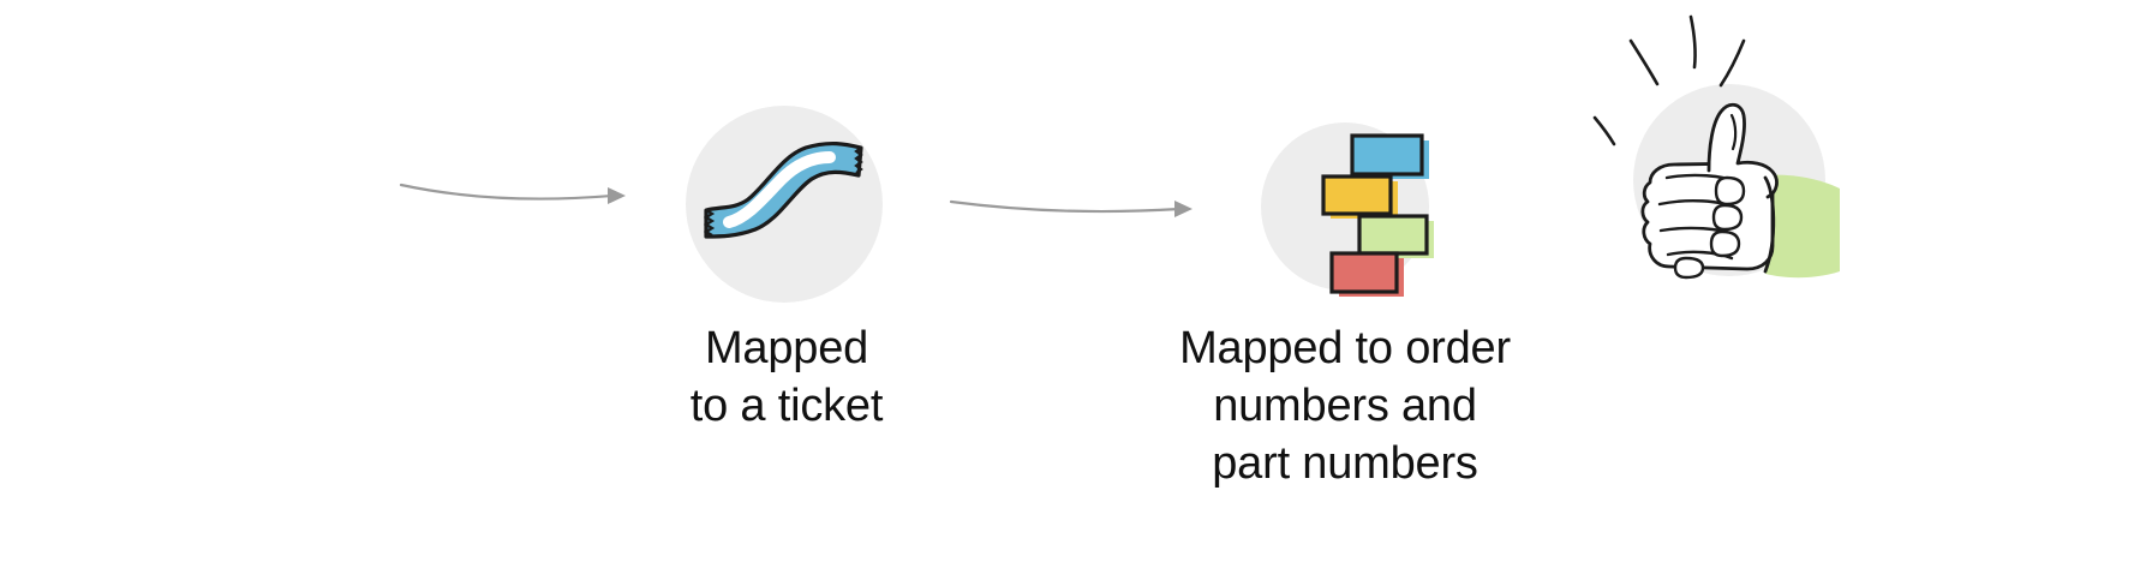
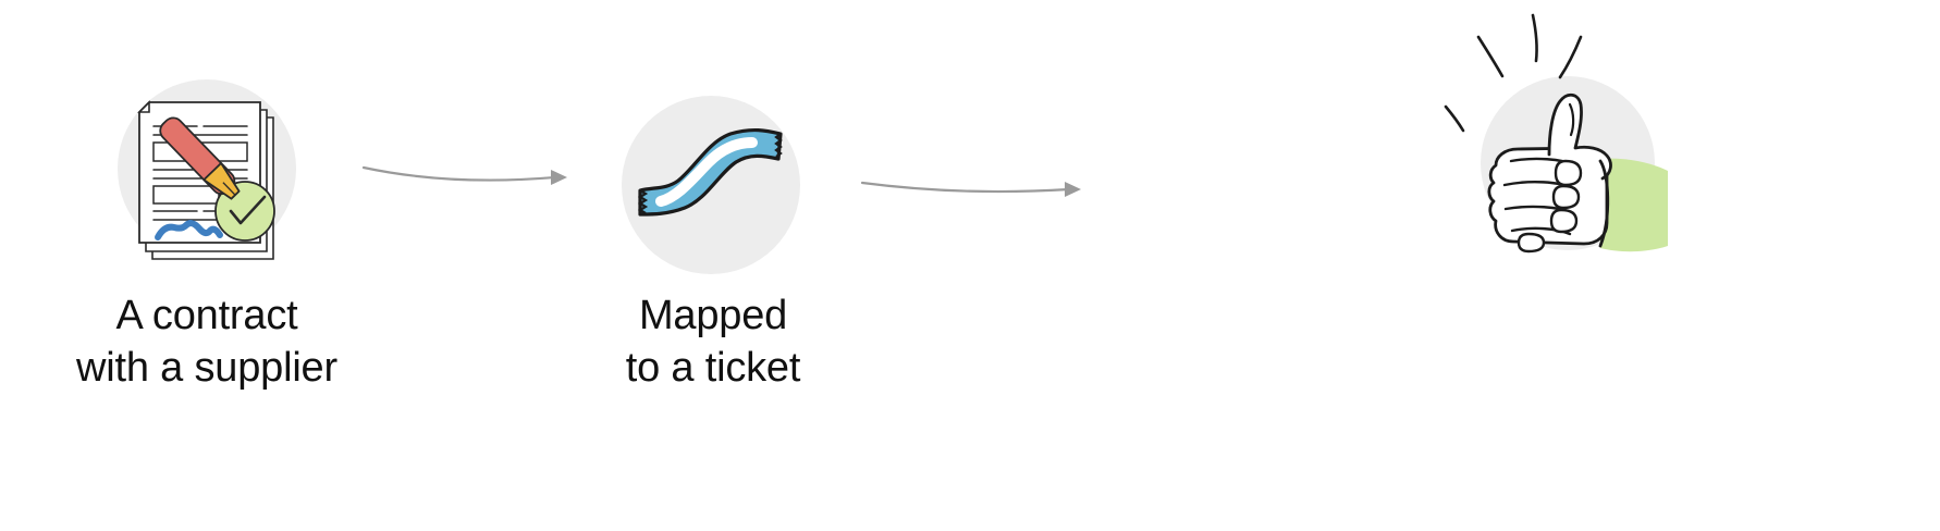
+ A contract
+ with a supplier
  Mapped
  to a ticket
- Mapped to order
- numbers and
- part numbers
